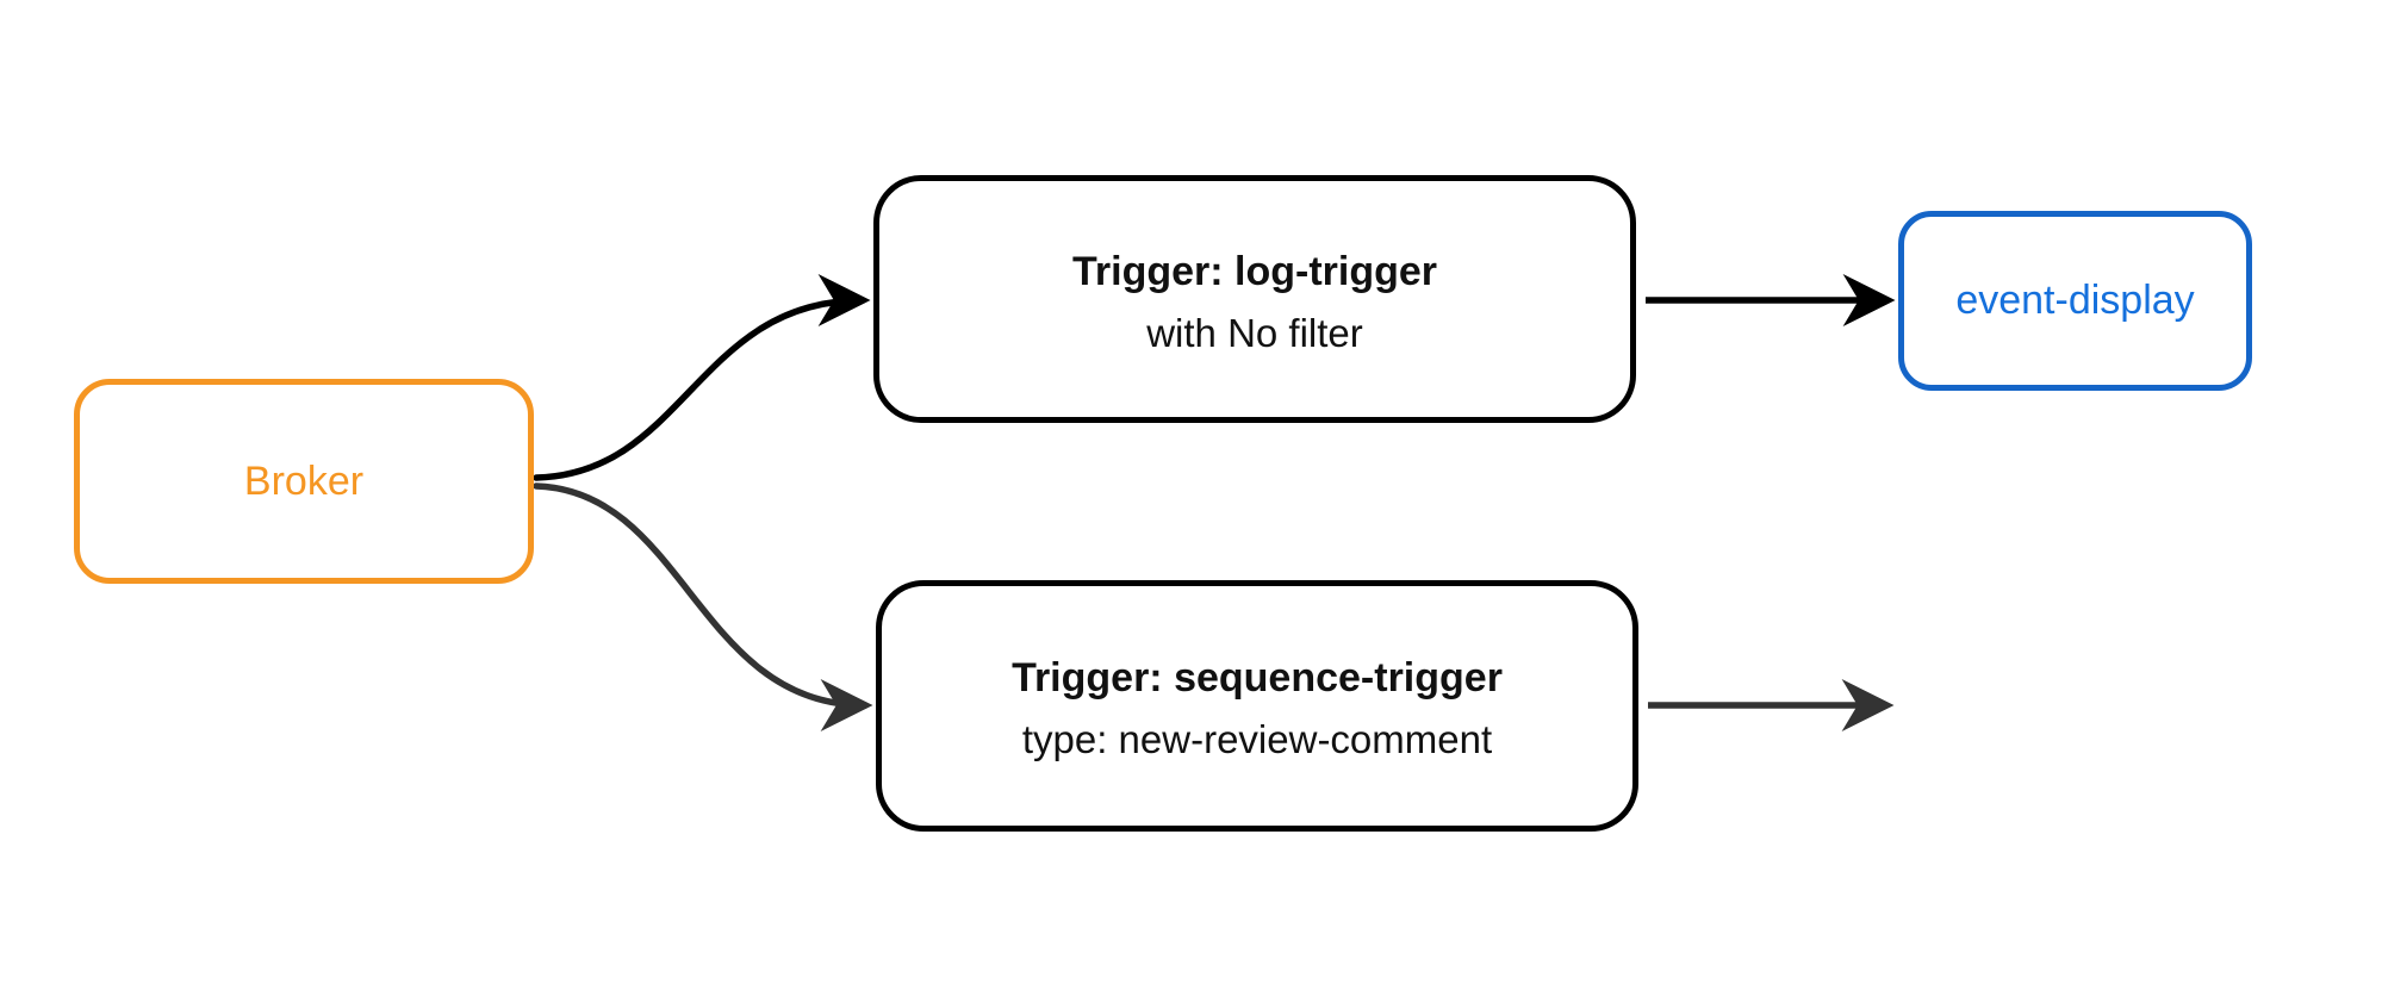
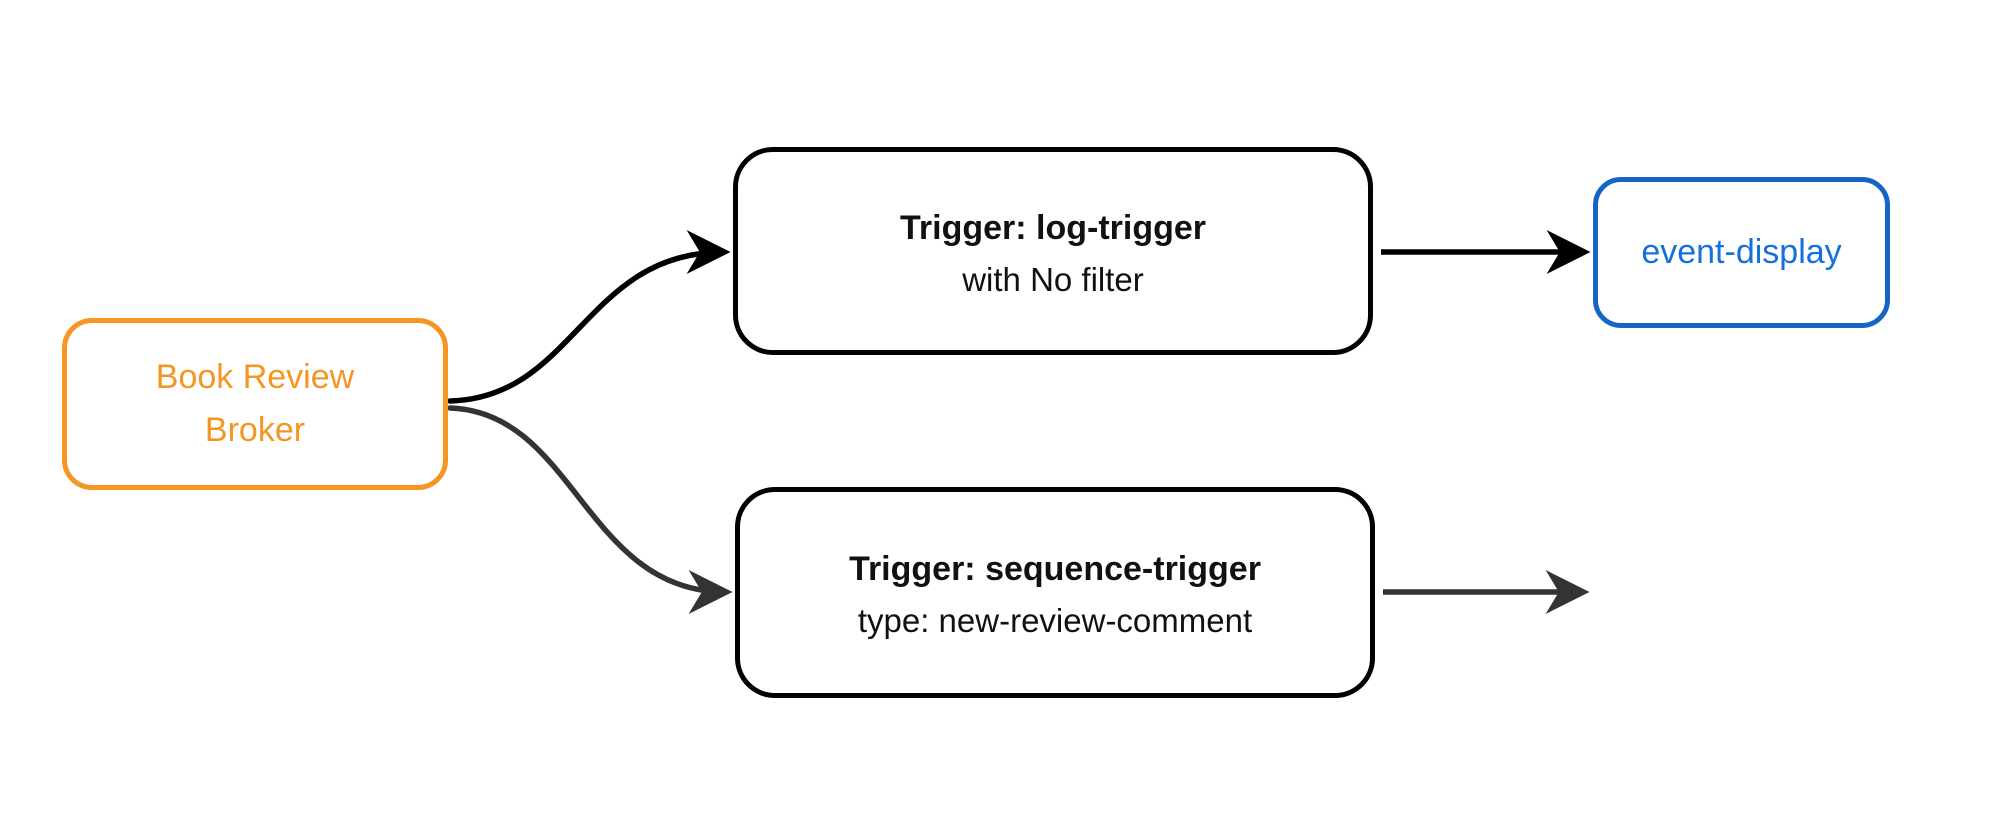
+ Book Review
  Broker
  Trigger: log-trigger
  with No filter
  Trigger: sequence-trigger
  type: new-review-comment
  event-display
